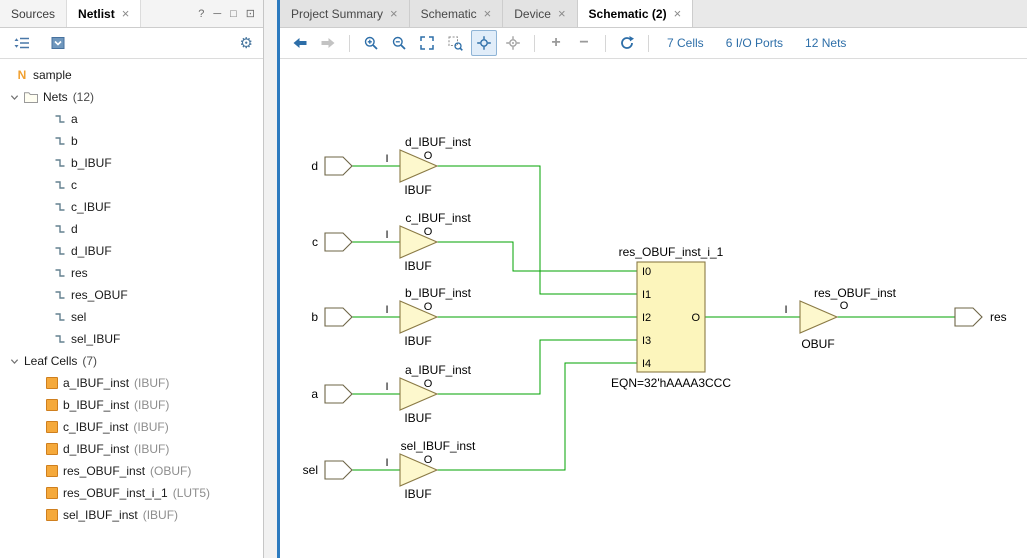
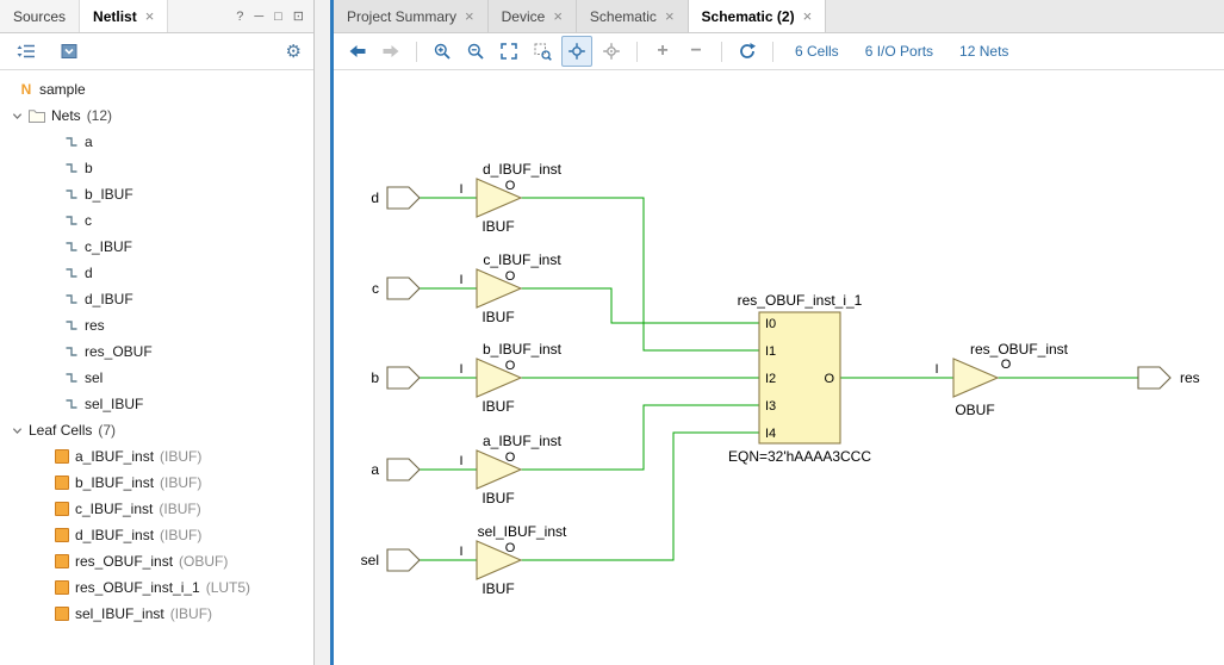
  Sources
  Netlist
  ×
  ?
  ─
  □
  ⊡
  ⚙
  N
  sample
  Nets
  (12)
  a
  b
  b_IBUF
  c
  c_IBUF
  d
  d_IBUF
  res
  res_OBUF
  sel
  sel_IBUF
  Leaf Cells
  (7)
  a_IBUF_inst
  (IBUF)
  b_IBUF_inst
  (IBUF)
  c_IBUF_inst
  (IBUF)
  d_IBUF_inst
  (IBUF)
  res_OBUF_inst
  (OBUF)
  res_OBUF_inst_i_1
  (LUT5)
  sel_IBUF_inst
  (IBUF)
  Project Summary
  ×
- Schematic
+ Device
  ×
- Device
+ Schematic
  ×
  Schematic (2)
  ×
  +
  −
- 7 Cells
+ 6 Cells
  6 I/O Ports
  12 Nets
  d
  d_IBUF_inst
  I
  O
  IBUF
  c
  c_IBUF_inst
  I
  O
  IBUF
  b
  b_IBUF_inst
  I
  O
  IBUF
  a
  a_IBUF_inst
  I
  O
  IBUF
  sel
  sel_IBUF_inst
  I
  O
  IBUF
  res_OBUF_inst_i_1
  I0
  I1
  I2
  I3
  I4
  O
  EQN=32'hAAAA3CCC
  res_OBUF_inst
  I
  O
  OBUF
  res
